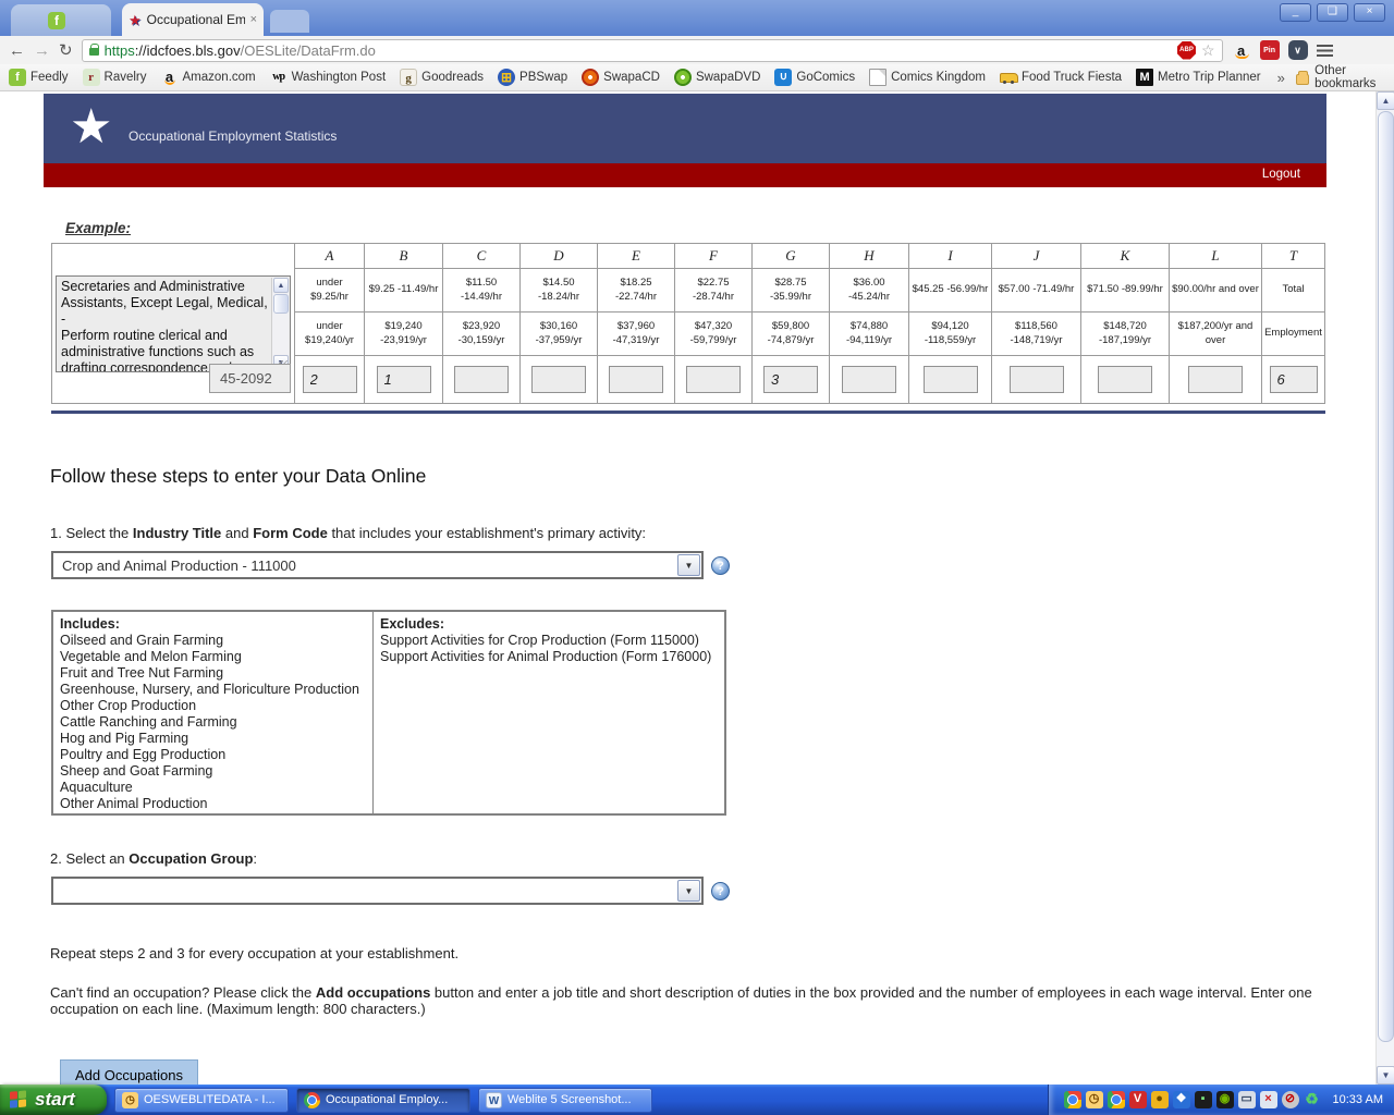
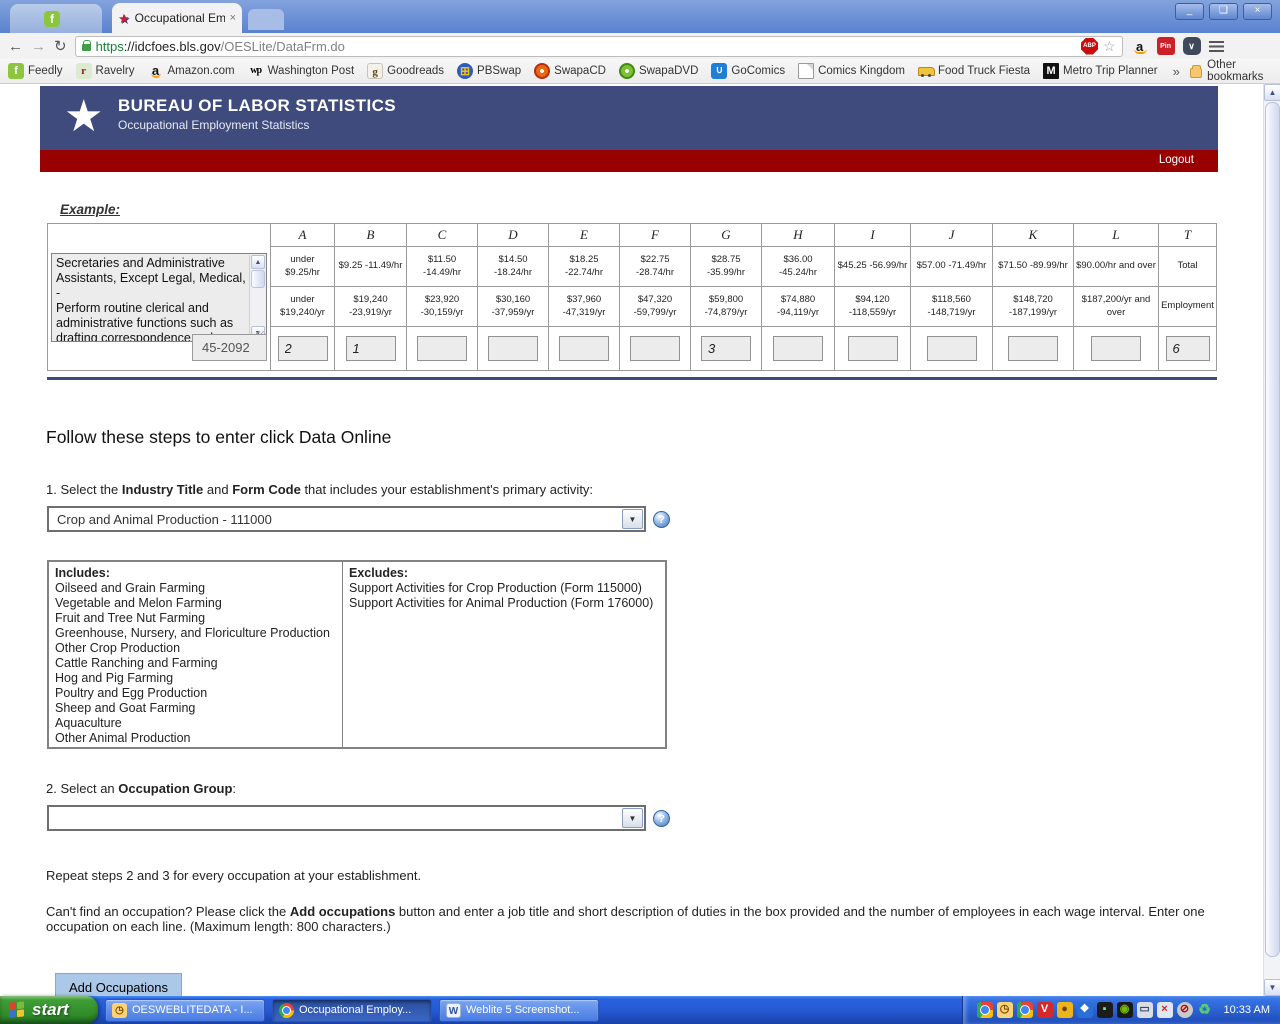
  f
  ★
  ×
  _
  ❑
  ×
  ←
  →
  ↻
  https://idcfoes.bls.gov/OESLite/DataFrm.do
  ☆
  a
  ∨
  f
  Feedly
  r
  Ravelry
  a
  Amazon.com
  wp
  Washington Post
  g
  Goodreads
  ⊞
  PBSwap
  SwapaCD
  SwapaDVD
  ∪
  GoComics
  Comics Kingdom
  Food Truck Fiesta
  M
  Metro Trip Planner
  »
  Other bookmarks
  ★
+ BUREAU OF LABOR STATISTICS
  Occupational Employment Statistics
  Logout
  Example:
  Secretaries and Administrative Assistants, Except Legal, Medical, - Perform routine clerical and administrative functions such as drafting correspondence 45-2092	A	B	C	D	E	F	G	H	I	J	K	L	T
  under $9.25/hr	$9.25 -11.49/hr	$11.50 -14.49/hr	$14.50 -18.24/hr	$18.25 -22.74/hr	$22.75 -28.74/hr	$28.75 -35.99/hr	$36.00 -45.24/hr	$45.25 -56.99/hr	$57.00 -71.49/hr	$71.50 -89.99/hr	$90.00/hr and over	Total
  under $19,240/yr	$19,240 -23,919/yr	$23,920 -30,159/yr	$30,160 -37,959/yr	$37,960 -47,319/yr	$47,320 -59,799/yr	$59,800 -74,879/yr	$74,880 -94,119/yr	$94,120 -118,559/yr	$118,560 -148,719/yr	$148,720 -187,199/yr	$187,200/yr and over	Employment
  2	1					3						6
- Follow these steps to enter your Data Online
+ Follow these steps to enter click Data Online
  1. Select the Industry Title and Form Code that includes your establishment's primary activity:
  Crop and Animal Production - 111000
  ▼
  ?
  Includes:
  Oilseed and Grain Farming
  Vegetable and Melon Farming
  Fruit and Tree Nut Farming
  Greenhouse, Nursery, and Floriculture Production
  Other Crop Production
  Cattle Ranching and Farming
  Hog and Pig Farming
  Poultry and Egg Production
  Sheep and Goat Farming
  Aquaculture
  Other Animal Production
  Excludes:
  Support Activities for Crop Production (Form 115000)
  Support Activities for Animal Production (Form 176000)
  2. Select an Occupation Group:
  ▼
  ?
  Repeat steps 2 and 3 for every occupation at your establishment.
  Can't find an occupation? Please click the Add occupations button and enter a job title and short description of duties in the box provided and the number of employees in each wage interval. Enter one occupation on each line. (Maximum length: 800 characters.)
  Add Occupations
  ▲
  ▼
  start
  ◷
  OESWEBLITEDATA - I...
  Occupational Employ...
  W
  Weblite 5 Screenshot...
  ◷
  V
  ●
  ❖
  ▪
  ◉
  ▭
  ×
  ⊘
  ♻
  10:33 AM
